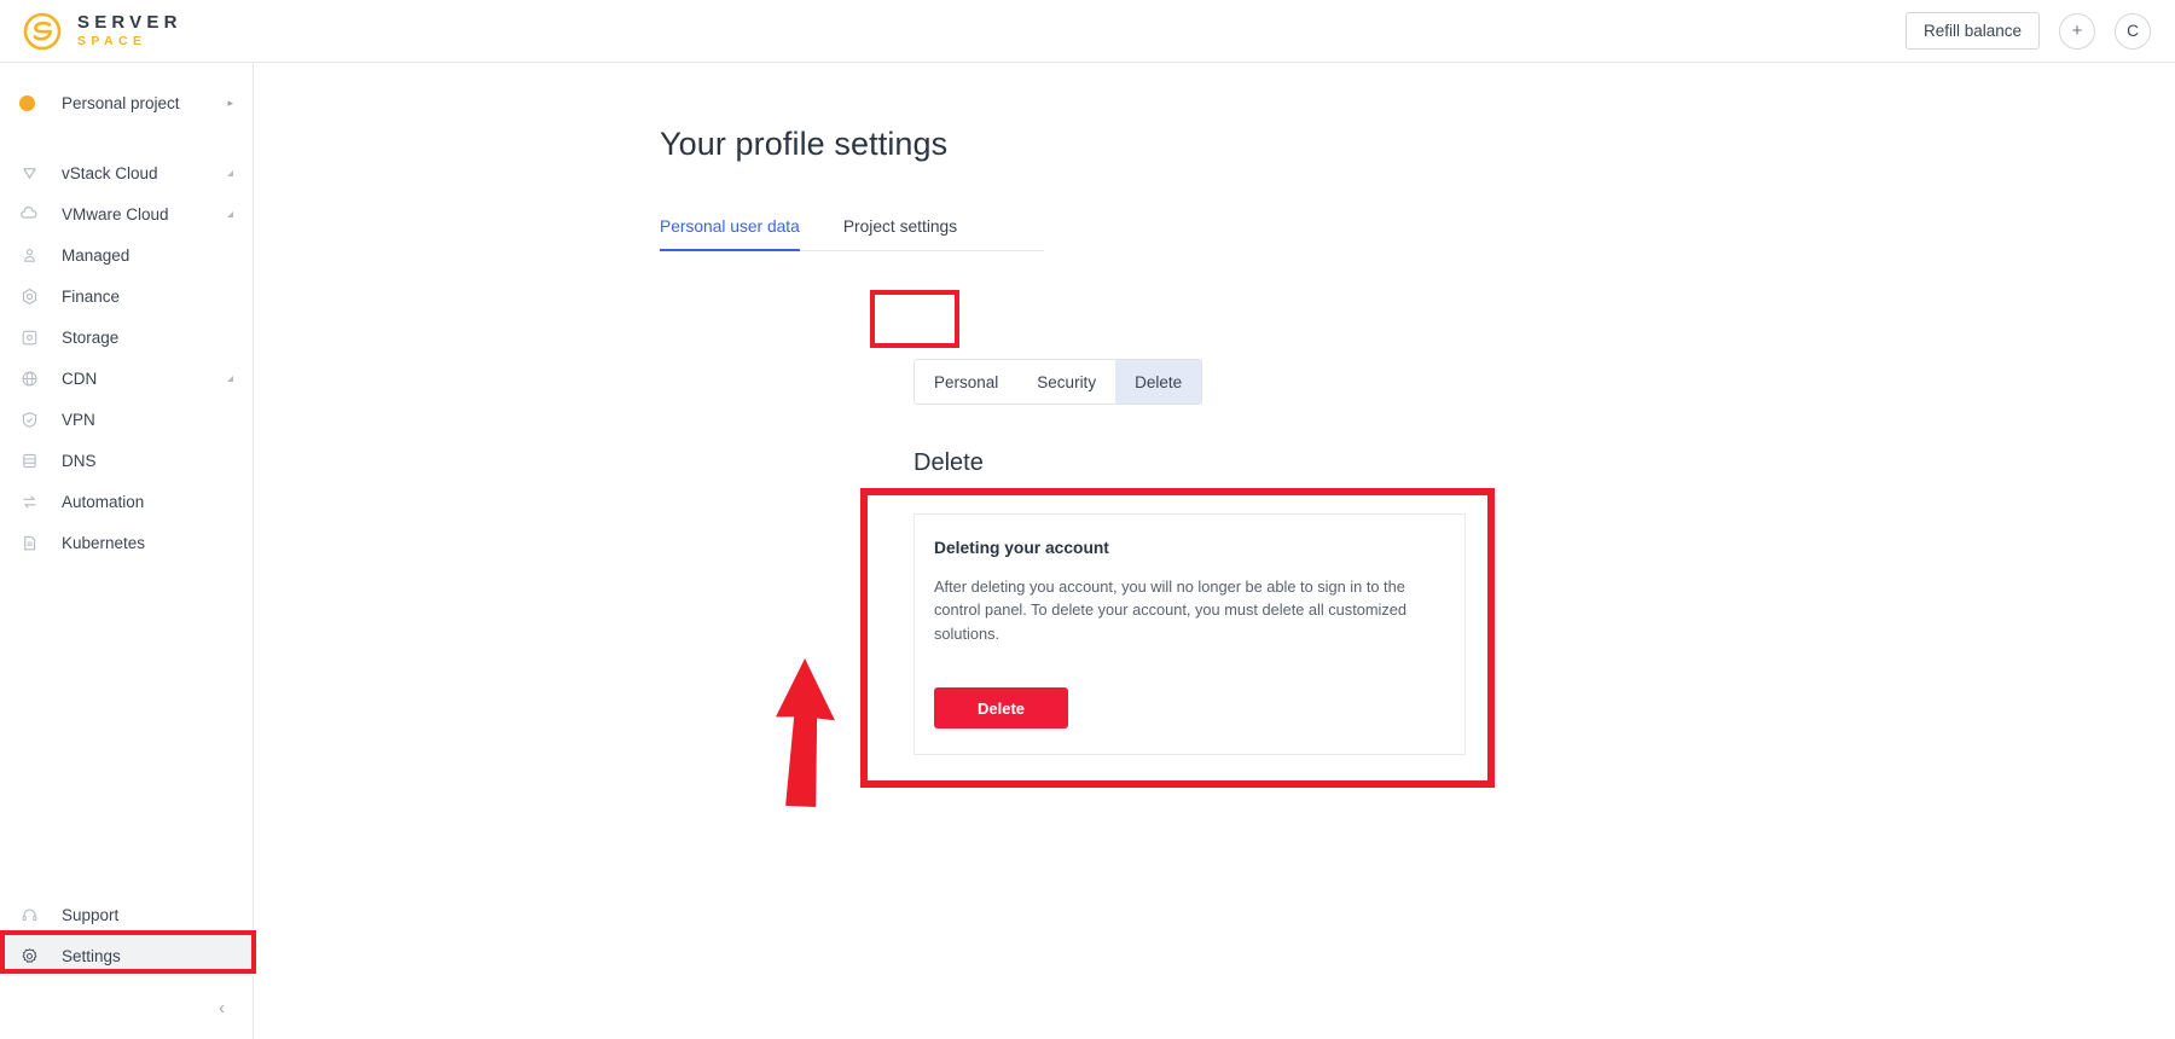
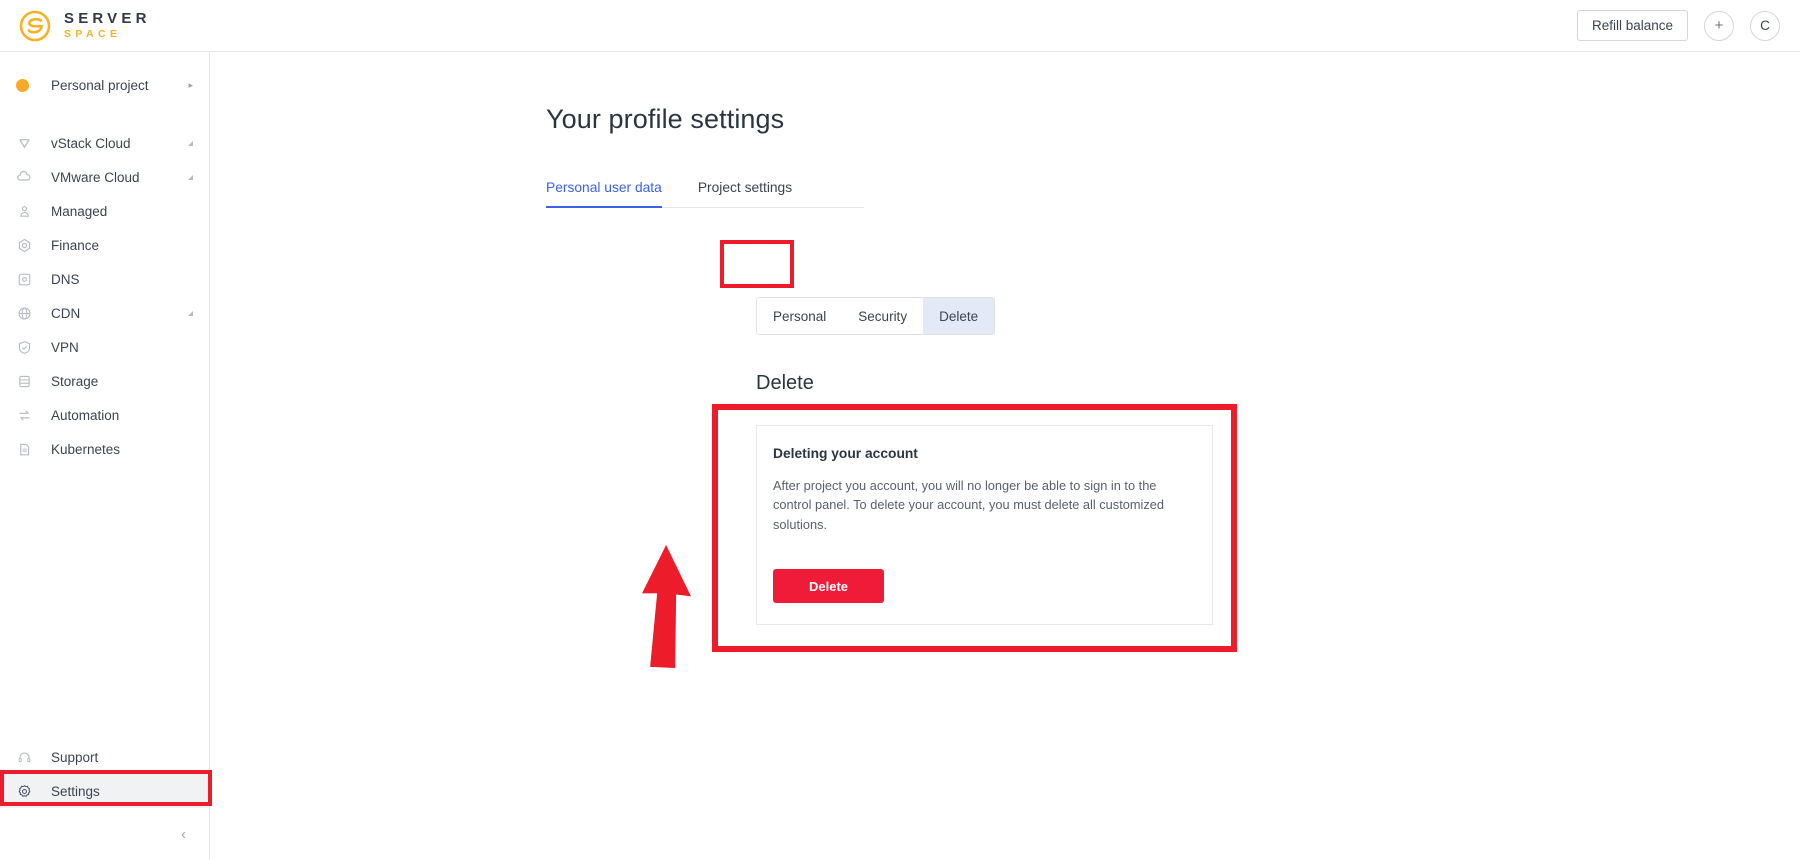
  SERVER
  SPACE
  Refill balance
  +
  C
  Personal project
  ▸
  vStack Cloud
  VMware Cloud
  Managed
  Finance
- Storage
+ DNS
  CDN
  VPN
- DNS
+ Storage
  Automation
  Kubernetes
  Support
  Settings
  ‹
  Your profile settings
  Personal user data
  Project settings
  Personal
  Security
  Delete
  Delete
  Deleting your account
- After deleting you account, you will no longer be able to sign in to the control panel. To delete your account, you must delete all customized solutions.
+ After project you account, you will no longer be able to sign in to the control panel. To delete your account, you must delete all customized solutions.
  Delete
